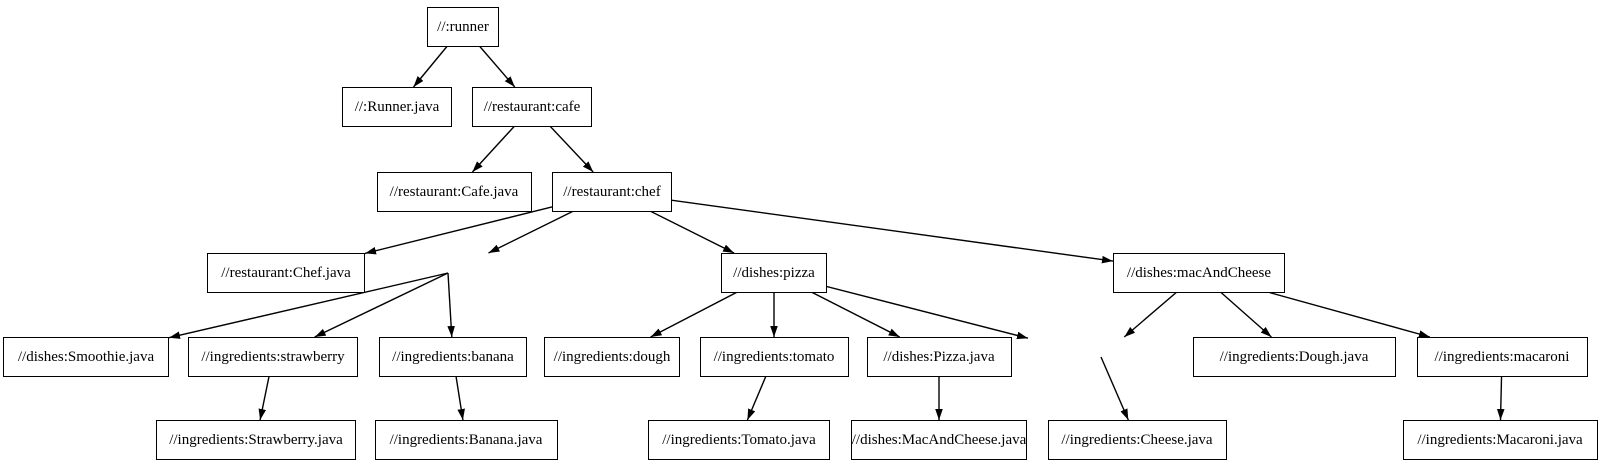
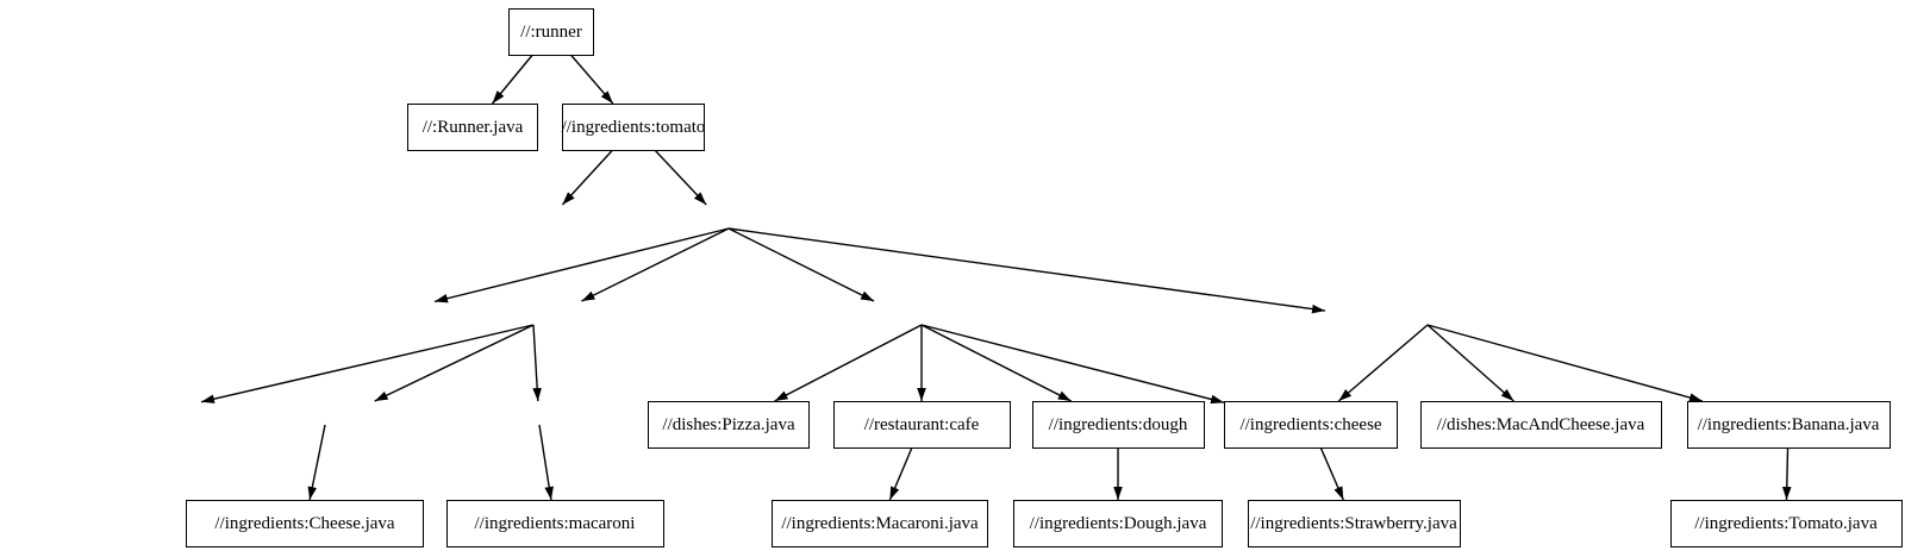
  //:runner
  //:Runner.java
- //restaurant:cafe
+ //ingredients:tomato
- //restaurant:Cafe.java
- //restaurant:chef
- //restaurant:Chef.java
- //dishes:pizza
- //dishes:macAndCheese
- //dishes:Smoothie.java
- //ingredients:strawberry
- //ingredients:banana
- //ingredients:dough
+ //dishes:Pizza.java
- //ingredients:tomato
+ //restaurant:cafe
- //dishes:Pizza.java
+ //ingredients:dough
+ //ingredients:cheese
- //ingredients:Dough.java
+ //dishes:MacAndCheese.java
- //ingredients:macaroni
+ //ingredients:Banana.java
- //ingredients:Strawberry.java
+ //ingredients:Cheese.java
- //ingredients:Banana.java
+ //ingredients:macaroni
- //ingredients:Tomato.java
+ //ingredients:Macaroni.java
- //dishes:MacAndCheese.java
+ //ingredients:Dough.java
- //ingredients:Cheese.java
+ //ingredients:Strawberry.java
- //ingredients:Macaroni.java
+ //ingredients:Tomato.java
